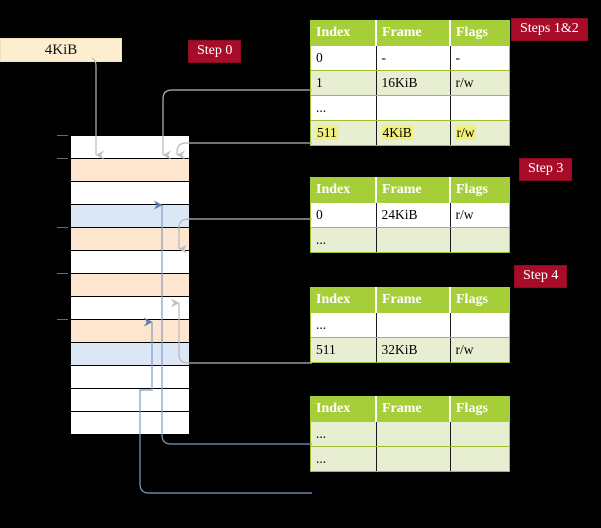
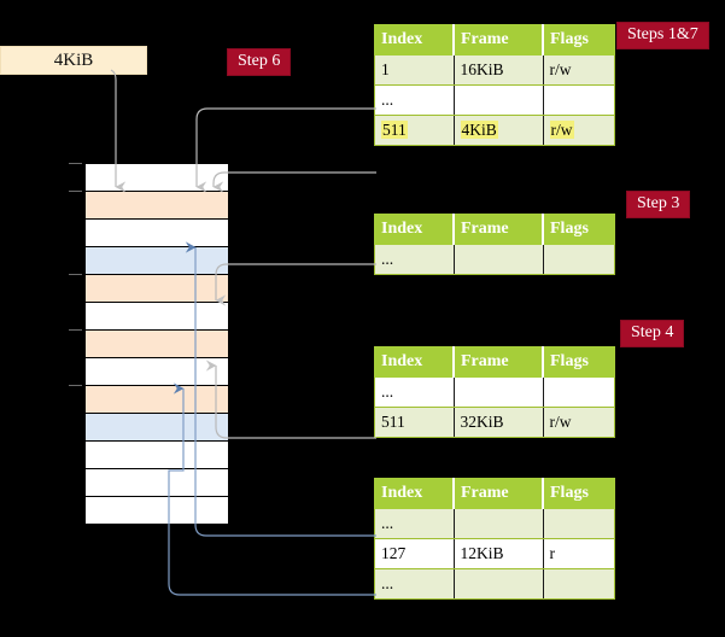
  4KiB
  Index	Frame	Flags
- 0	-	-
  1	16KiB	r/w
  ...
  511	4KiB	r/w
  Index	Frame	Flags
- 0	24KiB	r/w
  ...
  Index	Frame	Flags
  ...
  511	32KiB	r/w
  Index	Frame	Flags
  ...
+ 127	12KiB	r
  ...
- Step 0
+ Step 6
- Steps 1&2
+ Steps 1&7
  Step 3
  Step 4
